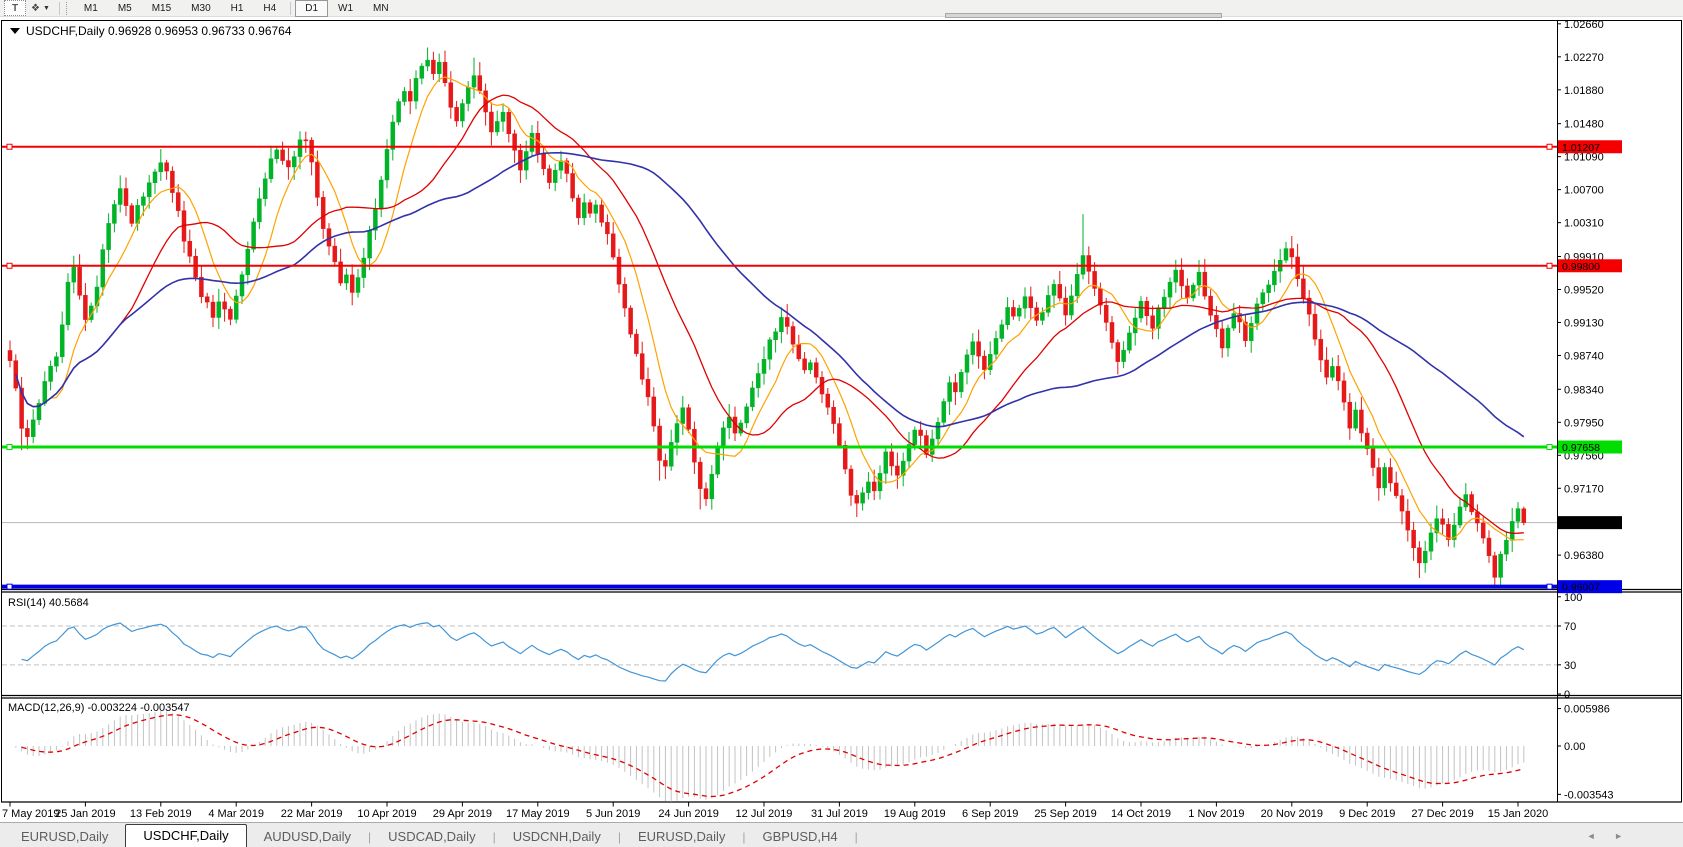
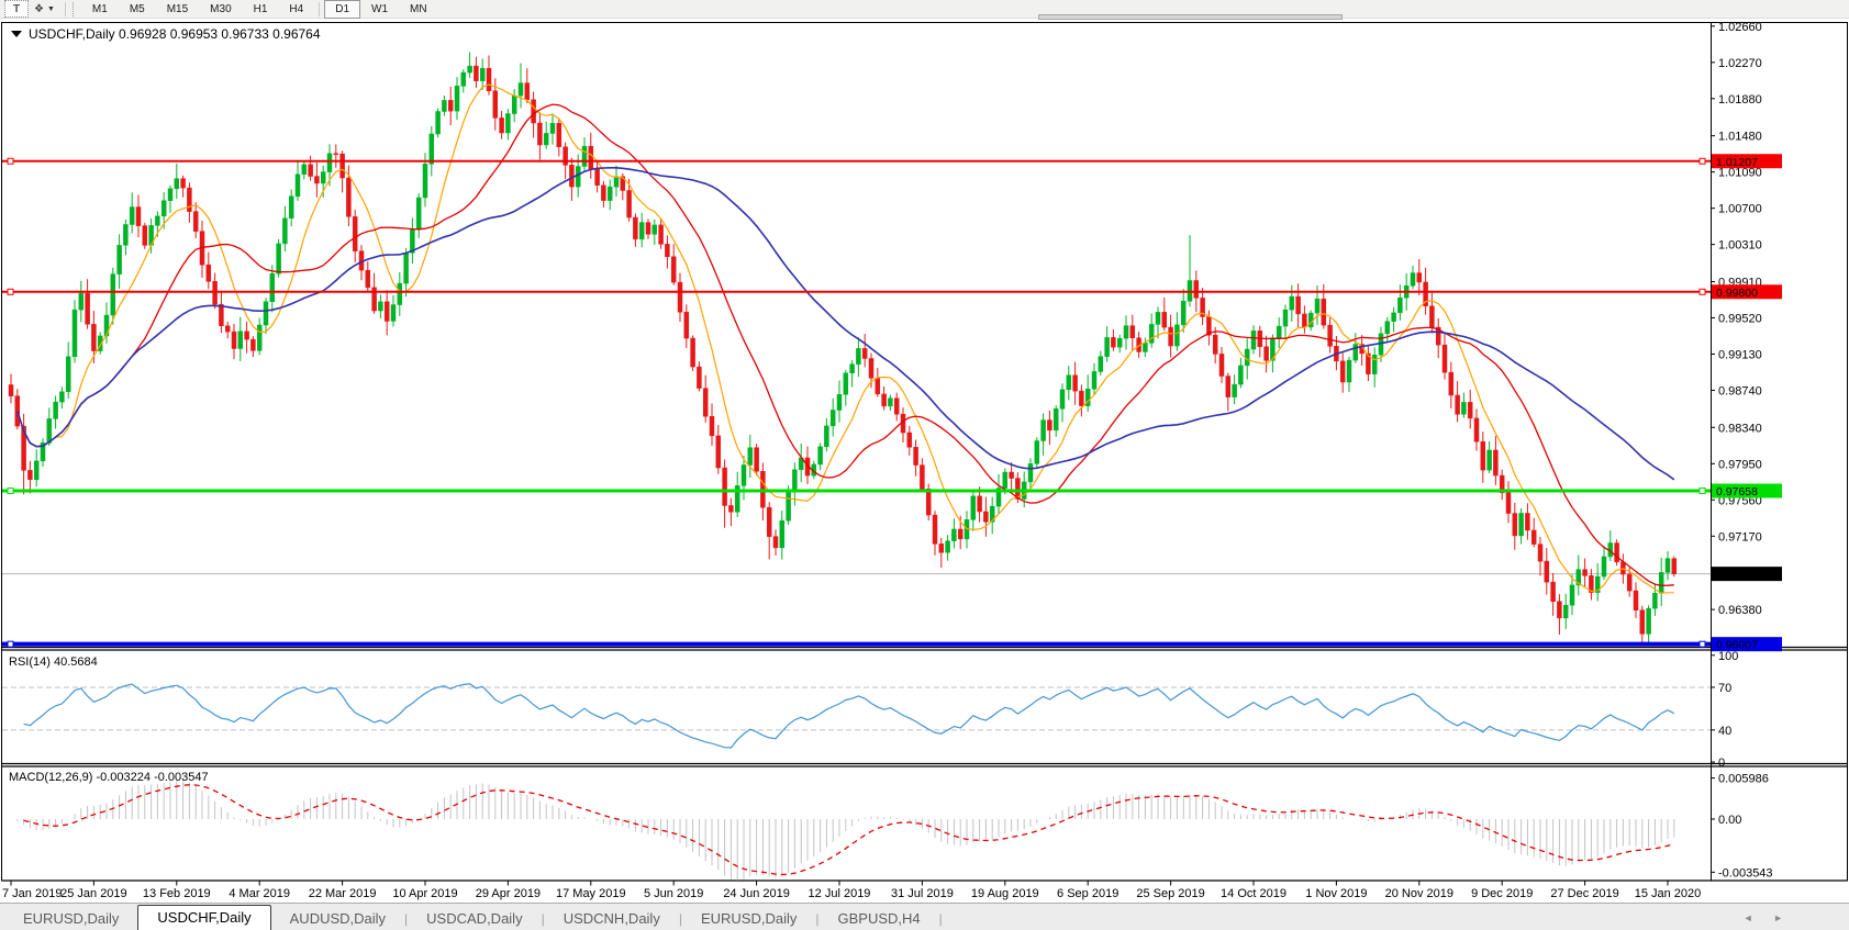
  T
  ❖
  M1
  M5
  M15
  M30
  H1
  H4
  D1
  W1
  MN
  1.02660
  1.02270
  1.01880
  1.01480
  1.01090
  1.00700
  1.00310
  0.99910
  0.99520
  0.99130
  0.98740
  0.98340
  0.97950
  0.97560
  0.97170
  0.96380
  1.01207
  0.99800
  0.97658
  0.96007
  0.96764
  USDCHF,Daily 0.96928 0.96953 0.96733 0.96764
  100
  70
- 30
+ 40
  0
  RSI(14) 40.5684
  0.005986
  0.00
  -0.003543
  MACD(12,26,9) -0.003224 -0.003547
- 7 May 2019
+ 7 Jan 2019
  25 Jan 2019
  13 Feb 2019
  4 Mar 2019
  22 Mar 2019
  10 Apr 2019
  29 Apr 2019
  17 May 2019
  5 Jun 2019
  24 Jun 2019
  12 Jul 2019
  31 Jul 2019
  19 Aug 2019
  6 Sep 2019
  25 Sep 2019
  14 Oct 2019
  1 Nov 2019
  20 Nov 2019
  9 Dec 2019
  27 Dec 2019
  15 Jan 2020
  EURUSD,Daily
  USDCHF,Daily
  AUDUSD,Daily
  |
  USDCAD,Daily
  |
  USDCNH,Daily
  |
  EURUSD,Daily
  |
  GBPUSD,H4
  |
  ◄ ►
